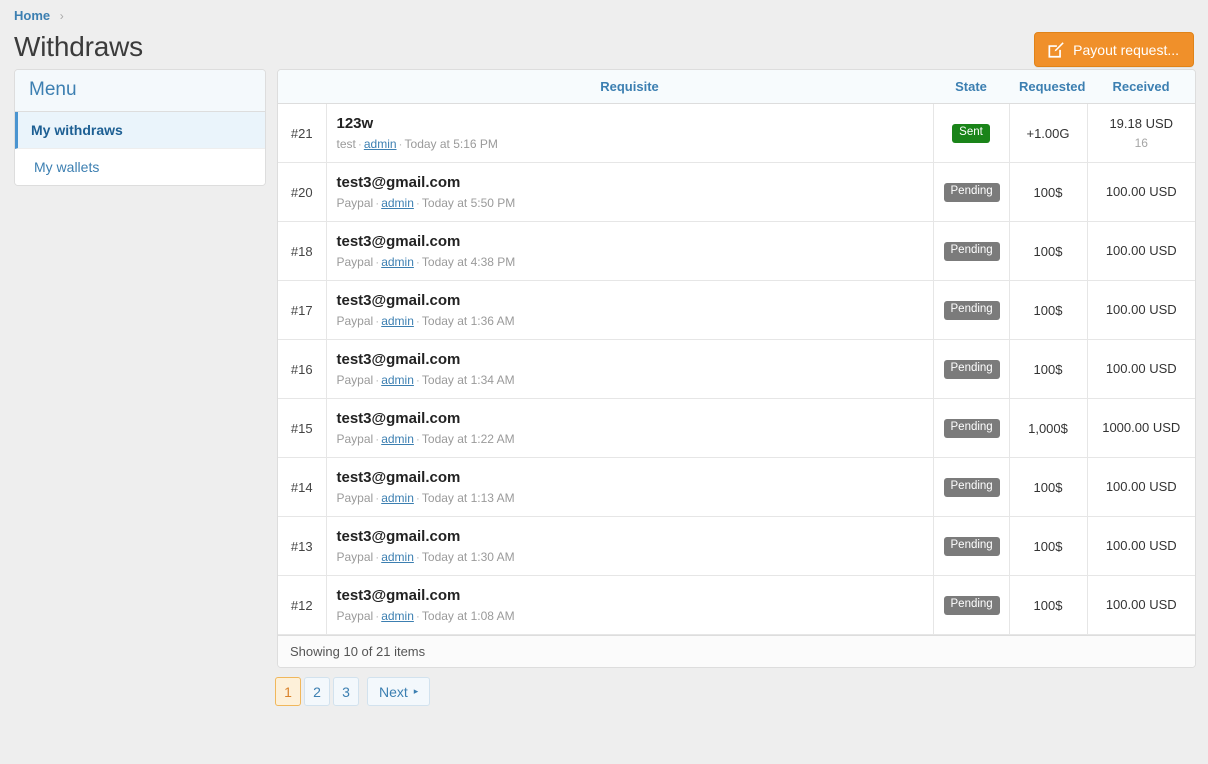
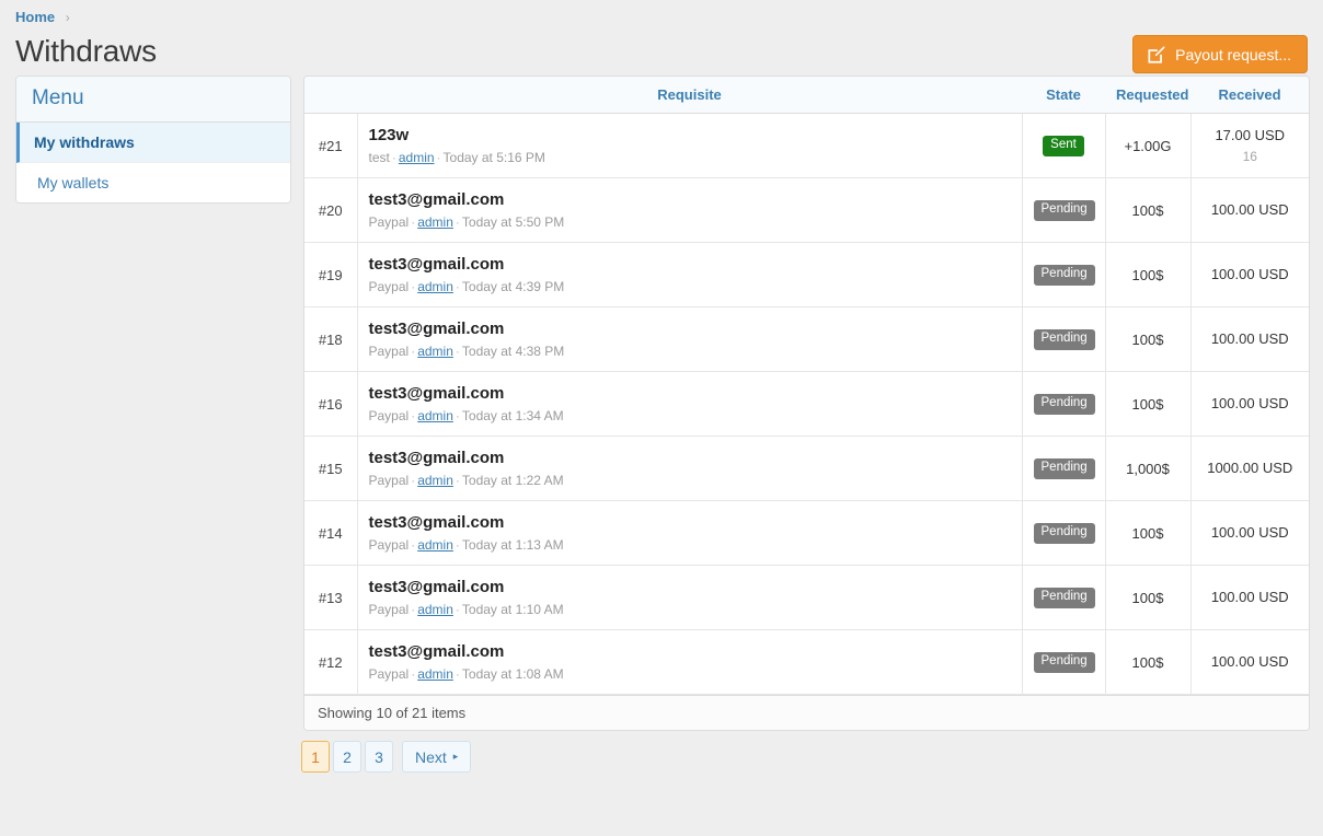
  Home ›
  Withdraws
  Payout request...
  Menu
  My withdraws
  My wallets
  	Requisite	State	Requested	Received
- #21	123wtest · admin · Today at 5:16 PM	Sent	+1.00G	19.18 USD16
+ #21	123wtest · admin · Today at 5:16 PM	Sent	+1.00G	17.00 USD16
  #20	test3@gmail.comPaypal · admin · Today at 5:50 PM	Pending	100$	100.00 USD
+ #19	test3@gmail.comPaypal · admin · Today at 4:39 PM	Pending	100$	100.00 USD
  #18	test3@gmail.comPaypal · admin · Today at 4:38 PM	Pending	100$	100.00 USD
- #17	test3@gmail.comPaypal · admin · Today at 1:36 AM	Pending	100$	100.00 USD
  #16	test3@gmail.comPaypal · admin · Today at 1:34 AM	Pending	100$	100.00 USD
  #15	test3@gmail.comPaypal · admin · Today at 1:22 AM	Pending	1,000$	1000.00 USD
  #14	test3@gmail.comPaypal · admin · Today at 1:13 AM	Pending	100$	100.00 USD
- #13	test3@gmail.comPaypal · admin · Today at 1:30 AM	Pending	100$	100.00 USD
+ #13	test3@gmail.comPaypal · admin · Today at 1:10 AM	Pending	100$	100.00 USD
  #12	test3@gmail.comPaypal · admin · Today at 1:08 AM	Pending	100$	100.00 USD
  Showing 10 of 21 items
  1
  2
  3
  Next
  ▸
